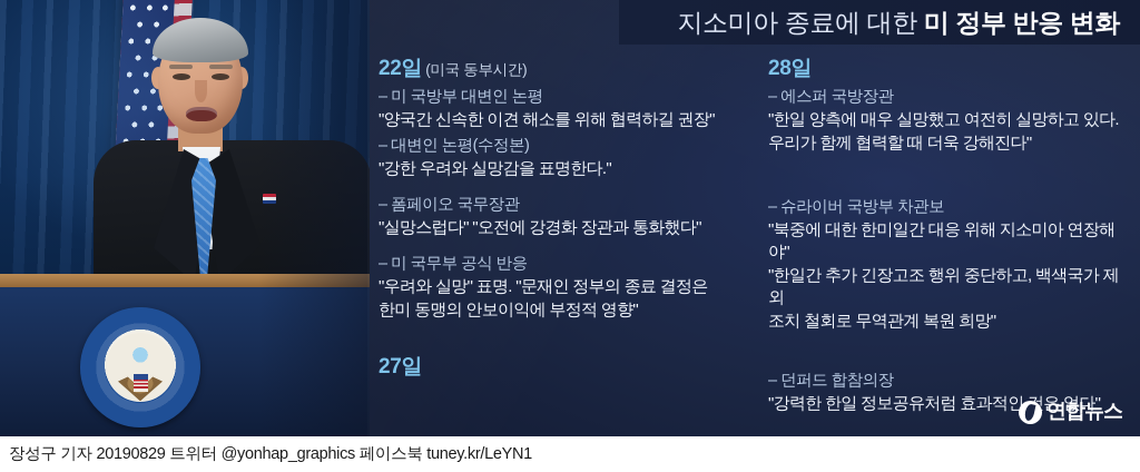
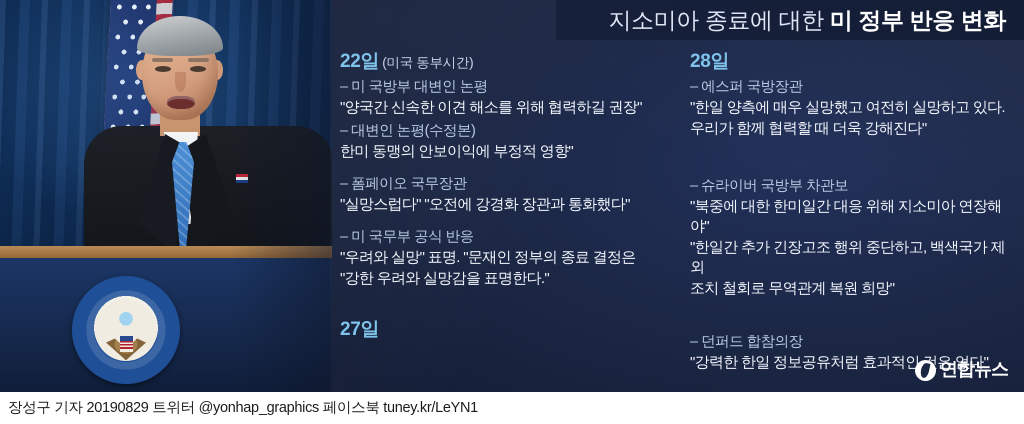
  지소미아 종료에 대한 미 정부 반응 변화
  22일 (미국 동부시간)
  – 미 국방부 대변인 논평
  "양국간 신속한 이견 해소를 위해 협력하길 권장"
  – 대변인 논평(수정본)
- "강한 우려와 실망감을 표명한다."
+ 한미 동맹의 안보이익에 부정적 영향"
  – 폼페이오 국무장관
  "실망스럽다" "오전에 강경화 장관과 통화했다"
  – 미 국무부 공식 반응
  "우려와 실망" 표명. "문재인 정부의 종료 결정은
- 한미 동맹의 안보이익에 부정적 영향"
+ "강한 우려와 실망감을 표명한다."
  27일
  28일
  – 에스퍼 국방장관
  "한일 양측에 매우 실망했고 여전히 실망하고 있다.
  우리가 함께 협력할 때 더욱 강해진다"
  – 슈라이버 국방부 차관보
  "북중에 대한 한미일간 대응 위해 지소미아 연장해야"
  "한일간 추가 긴장고조 행위 중단하고, 백색국가 제외
  조치 철회로 무역관계 복원 희망"
  – 던퍼드 합참의장
  "강력한 한일 정보공유처럼 효과적인은 없다"
  연합뉴스
  장성구 기자 20190829 트위터 @yonhap_graphics 페이스북 tuney.kr/LeYN1
